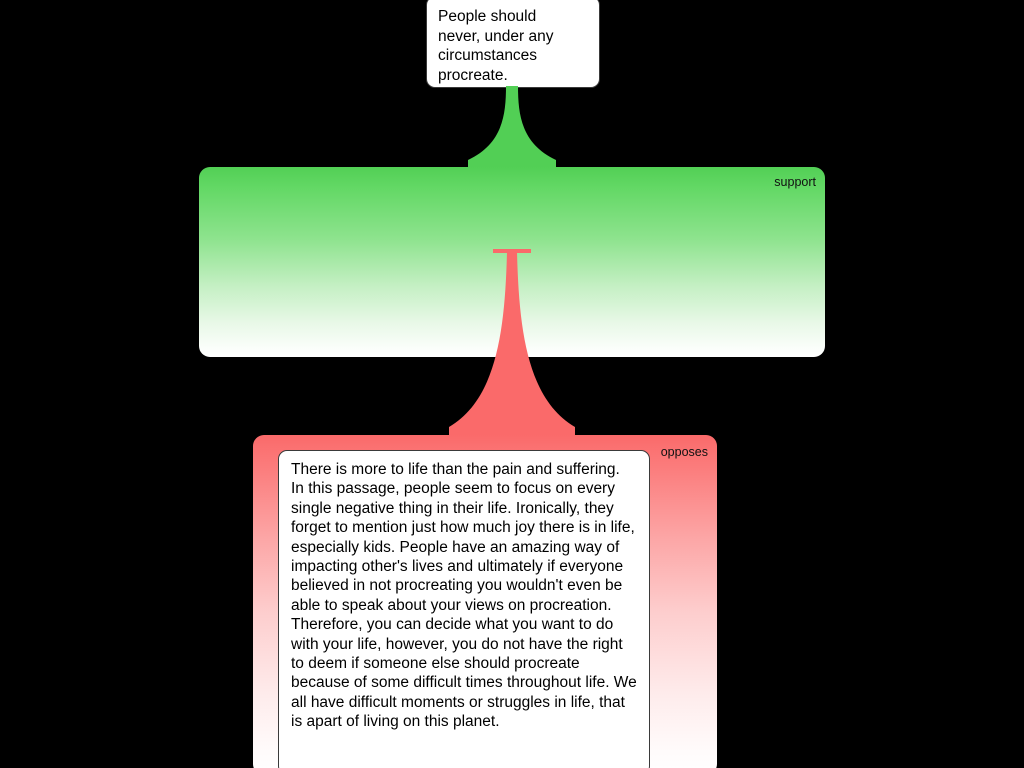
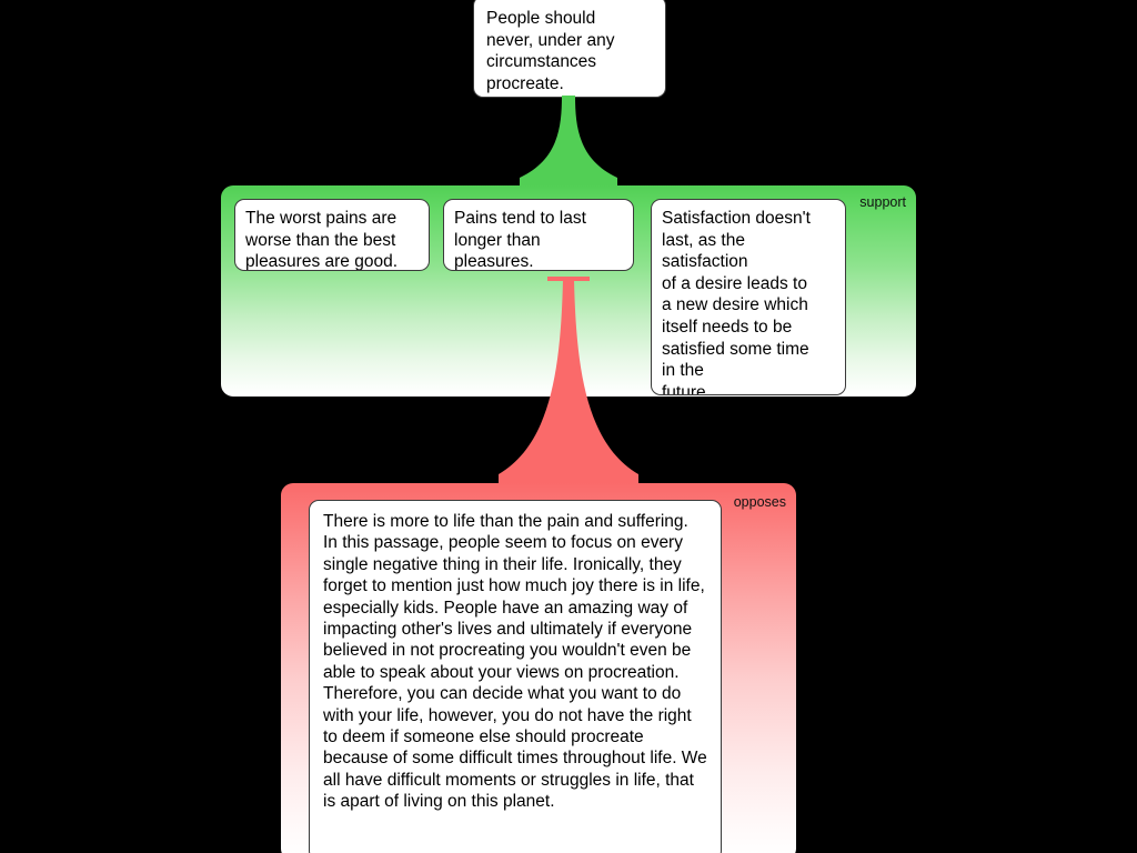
  People should
  never, under any
  circumstances
  procreate.
  support
+ The worst pains are
+ worse than the best
+ pleasures are good.
+ Pains tend to last
+ longer than
+ pleasures.
+ Satisfaction doesn't
+ last, as the
+ satisfaction
+ of a desire leads to
+ a new desire which
+ itself needs to be
+ satisfied some time
+ in the
+ future.
  opposes
  There is more to life than the pain and suffering. In this passage, people seem to focus on every single negative thing in their life. Ironically, they forget to mention just how much joy there is in life, especially kids. People have an amazing way of impacting other's lives and ultimately if everyone believed in not procreating you wouldn't even be able to speak about your views on procreation. Therefore, you can decide what you want to do with your life, however, you do not have the right to deem if someone else should procreate because of some difficult times throughout life. We all have difficult moments or struggles in life, that is apart of living on this planet.
